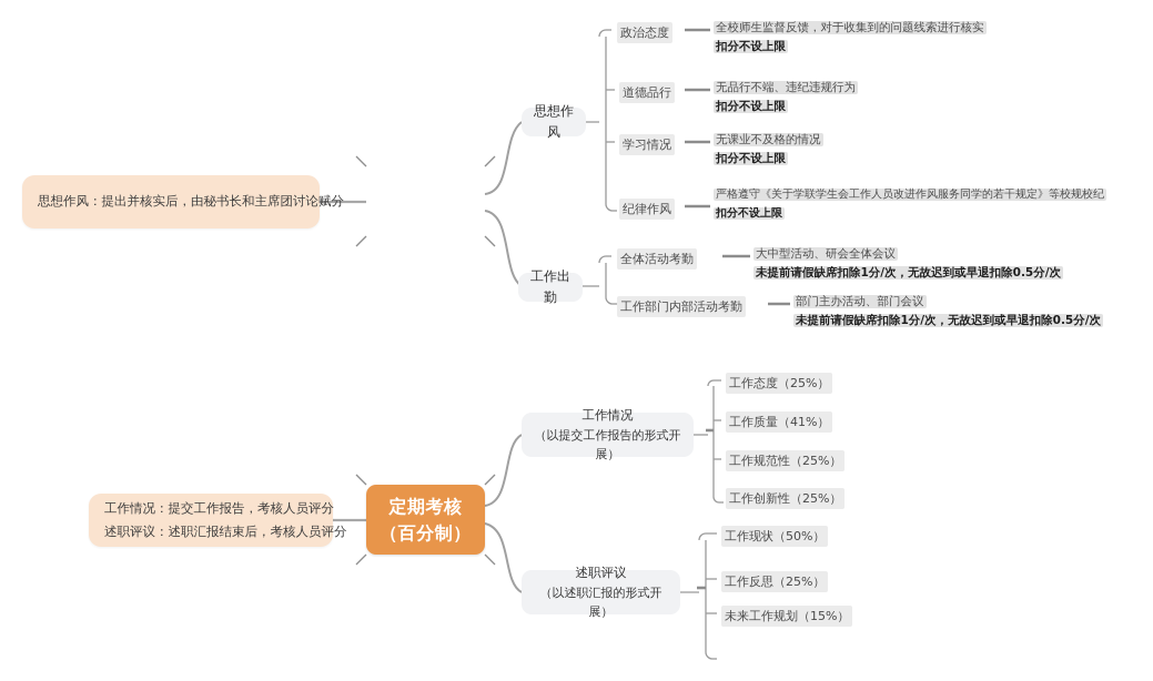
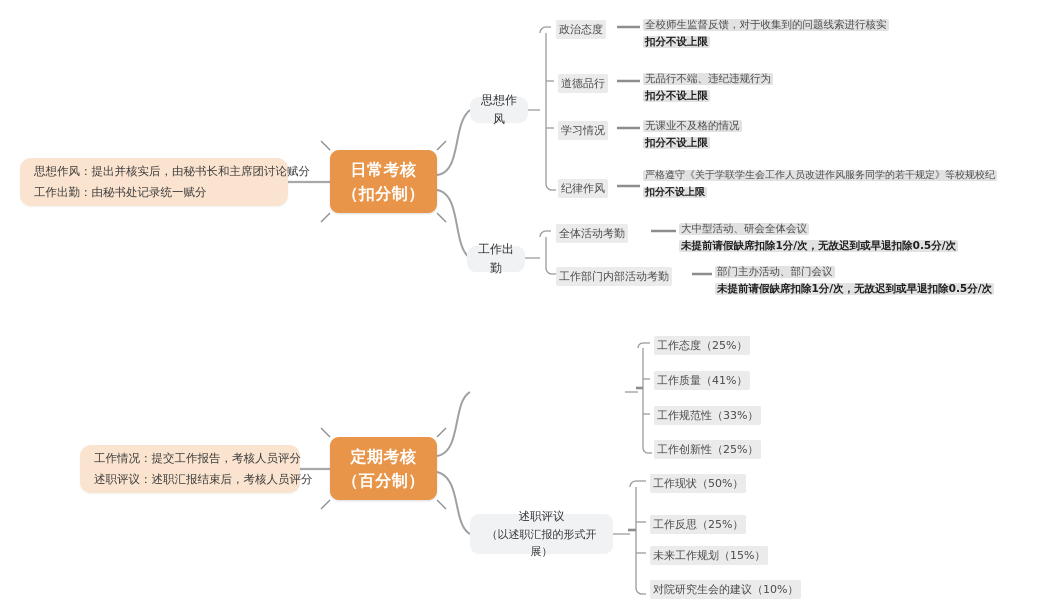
  思想作风：提出并核实后，由秘书长和主席团讨论赋分
+ 工作出勤：由秘书处记录统一赋分
+ 日常考核
+ （扣分制）
  思想作风
  工作出勤
  政治态度
  全校师生监督反馈，对于收集到的问题线索进行核实
  扣分不设上限
  道德品行
  无品行不端、违纪违规行为
  扣分不设上限
  学习情况
  无课业不及格的情况
  扣分不设上限
  纪律作风
  严格遵守《关于学联学生会工作人员改进作风服务同学的若干规定》等校规校纪
  扣分不设上限
  全体活动考勤
  大中型活动、研会全体会议
  未提前请假缺席扣除1分/次，无故迟到或早退扣除0.5分/次
  工作部门内部活动考勤
  部门主办活动、部门会议
  未提前请假缺席扣除1分/次，无故迟到或早退扣除0.5分/次
  工作情况：提交工作报告，考核人员评分
  述职评议：述职汇报结束后，考核人员评分
  定期考核
  （百分制）
- 工作情况
- （以提交工作报告的形式开展）
  述职评议
  （以述职汇报的形式开展）
  工作态度（25%）
  工作质量（41%）
- 工作规范性（25%）
+ 工作规范性（33%）
  工作创新性（25%）
  工作现状（50%）
  工作反思（25%）
  未来工作规划（15%）
+ 对院研究生会的建议（10%）
